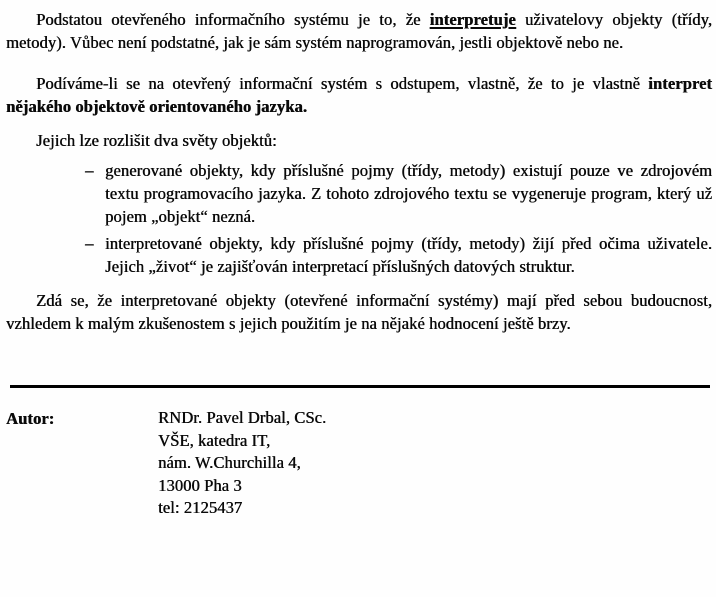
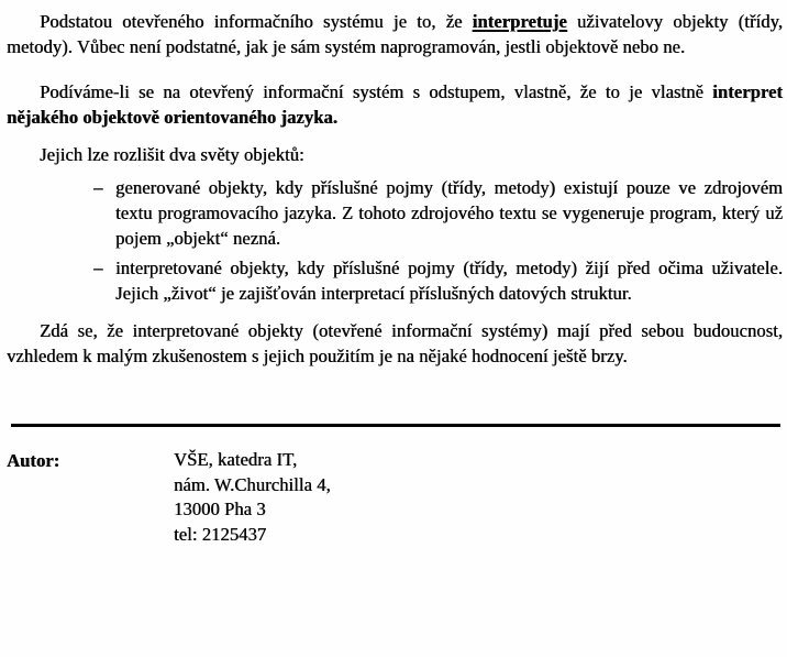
  Podstatou otevřeného informačního systému je to, že interpretuje uživatelovy objekty (třídy, metody). Vůbec není podstatné, jak je sám systém naprogramován, jestli objektově nebo ne.
  Podíváme-li se na otevřený informační systém s odstupem, vlastně, že to je vlastně interpret nějakého objektově orientovaného jazyka.
  Jejich lze rozlišit dva světy objektů:
  –
  generované objekty, kdy příslušné pojmy (třídy, metody) existují pouze ve zdrojovém textu programovacího jazyka. Z tohoto zdrojového textu se vygeneruje program, který už pojem „objekt“ nezná.
  –
  interpretované objekty, kdy příslušné pojmy (třídy, metody) žijí před očima uživatele. Jejich „život“ je zajišťován interpretací příslušných datových struktur.
  Zdá se, že interpretované objekty (otevřené informační systémy) mají před sebou budoucnost, vzhledem k malým zkušenostem s jejich použitím je na nějaké hodnocení ještě brzy.
  Autor:
- RNDr. Pavel Drbal, CSc.
  VŠE, katedra IT,
  nám. W.Churchilla 4,
  13000 Pha 3
  tel: 2125437
